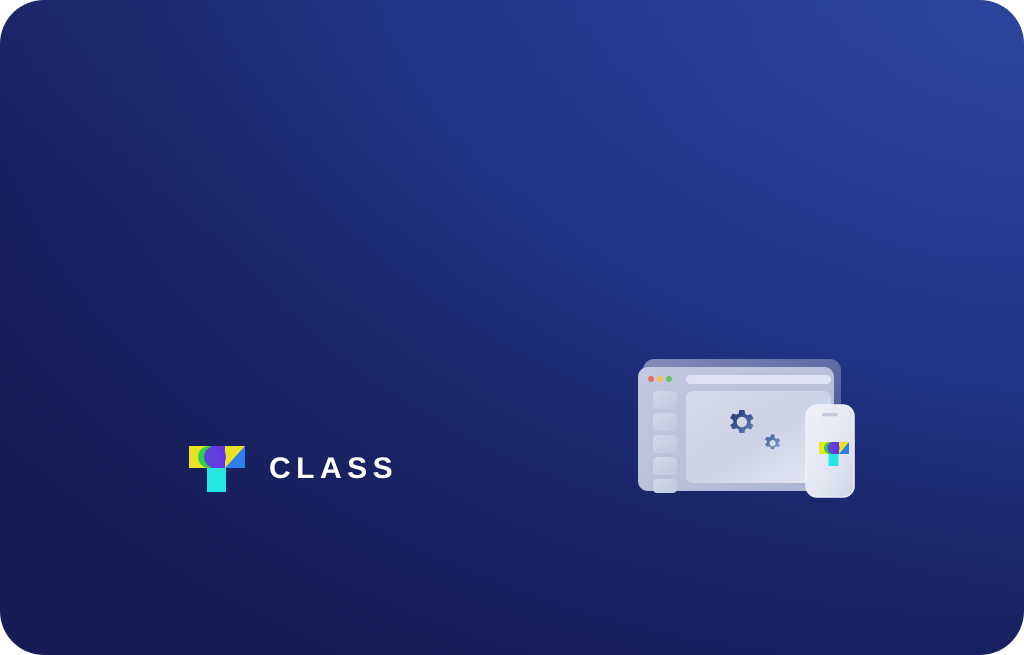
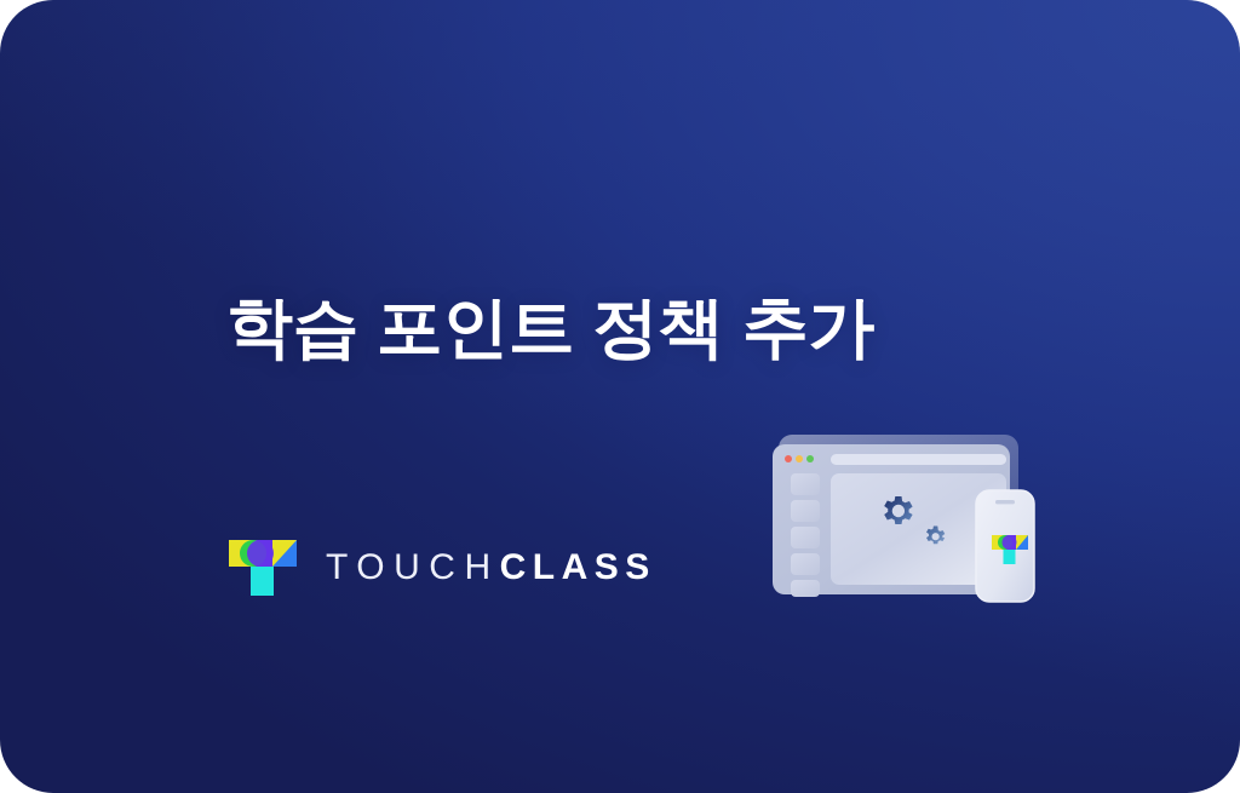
+ 학습 포인트 정책 추가
+ TOUCH
  CLASS
